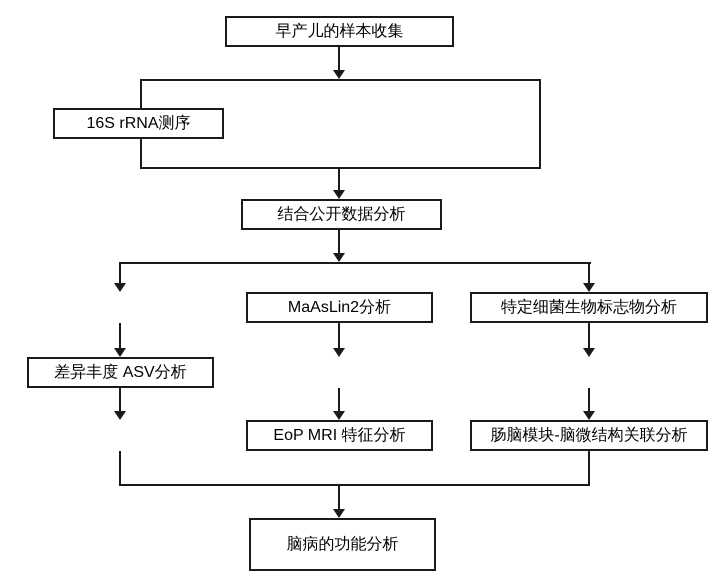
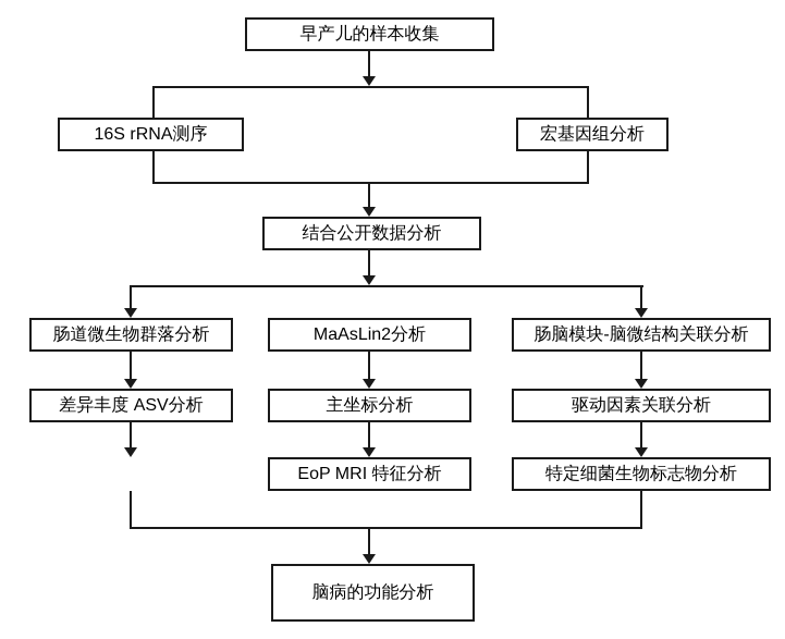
  早产儿的样本收集
  16S rRNA测序
+ 宏基因组分析
  结合公开数据分析
+ 肠道微生物群落分析
  MaAsLin2分析
- 特定细菌生物标志物分析
+ 肠脑模块-脑微结构关联分析
  差异丰度 ASV分析
+ 主坐标分析
+ 驱动因素关联分析
  EoP MRI 特征分析
- 肠脑模块-脑微结构关联分析
+ 特定细菌生物标志物分析
  脑病的功能分析
